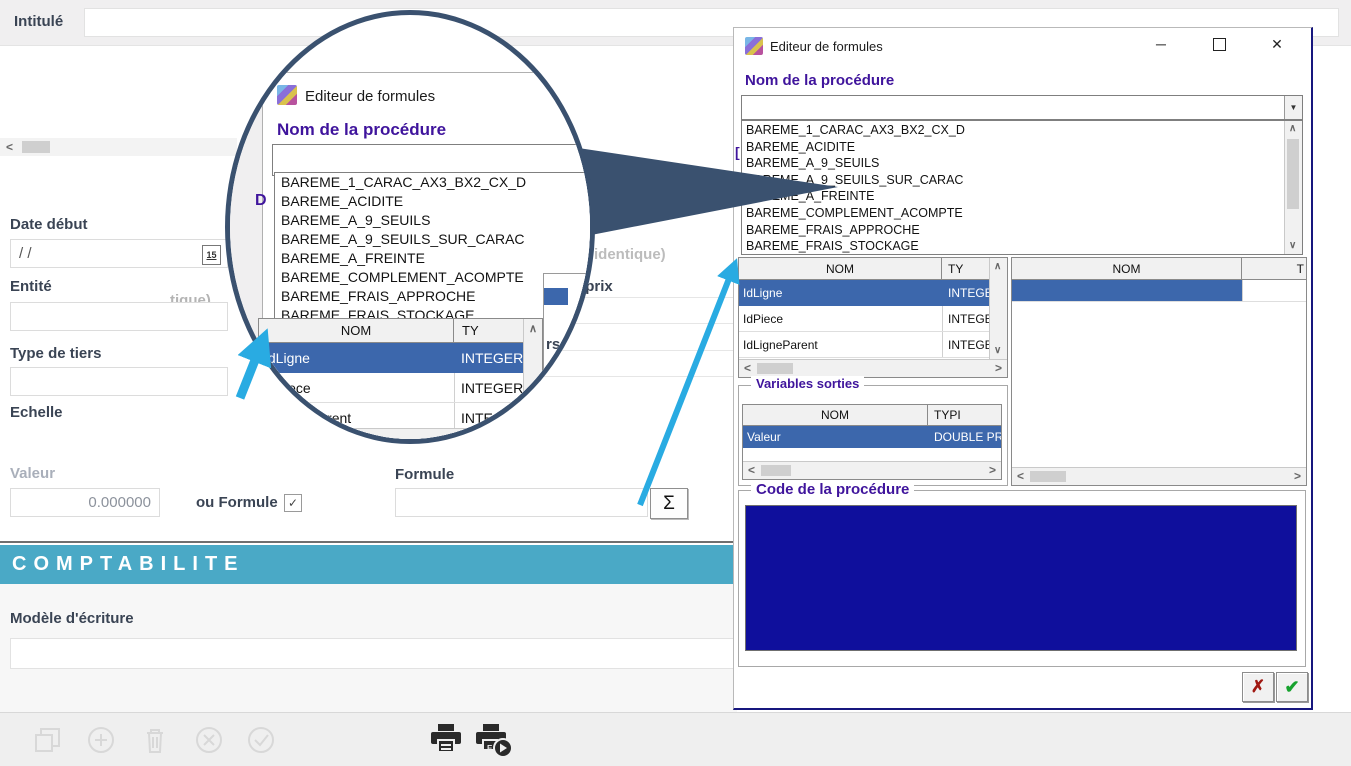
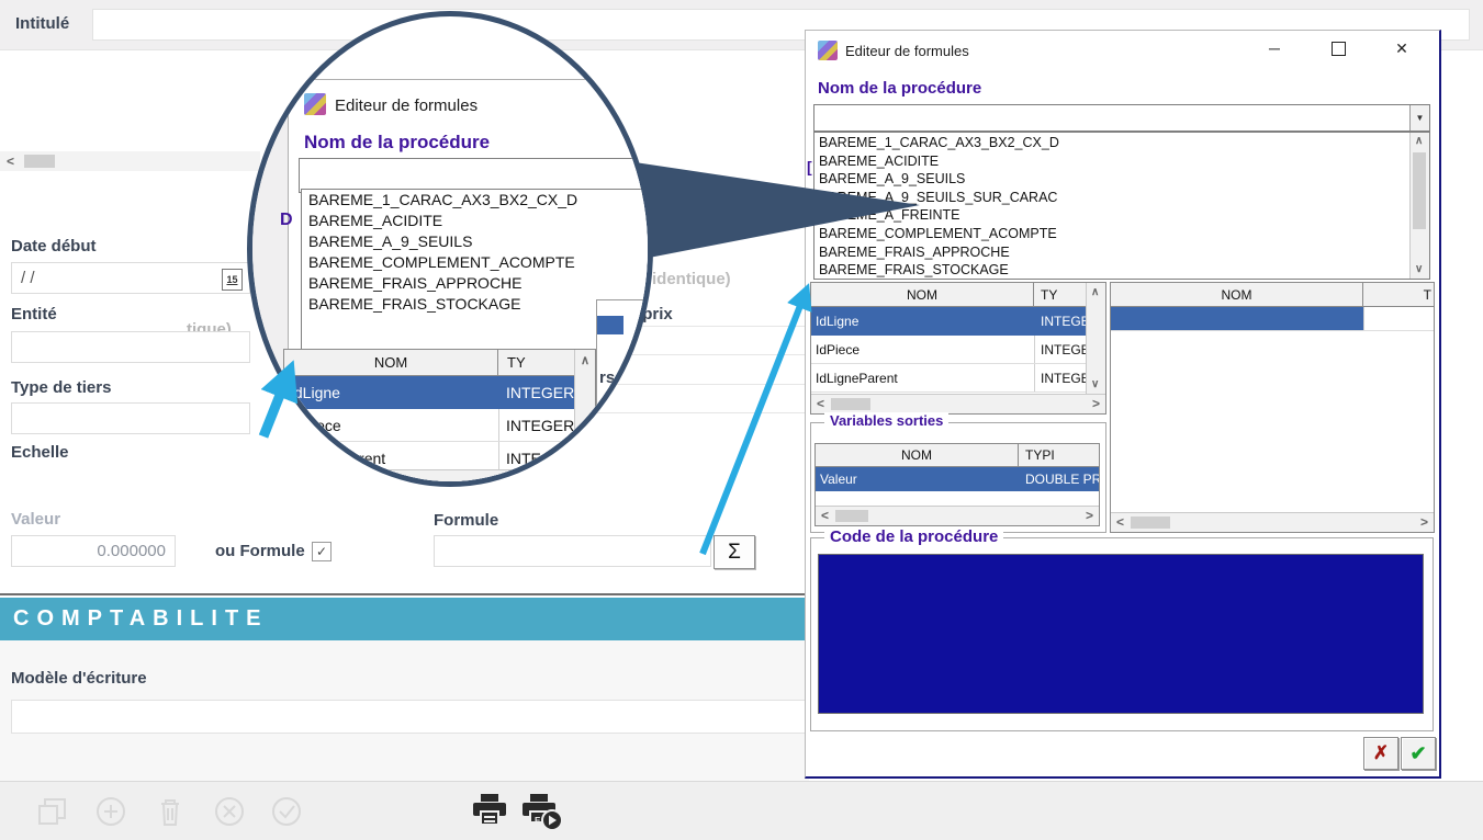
  Intitulé
  <
  Date début
  / /
  15
  Entité
  tique)
  Type de tiers
  Echelle
  Valeur
  0.000000
  ou Formule
  ✓
  Formule
  Σ
  identique)
  COMPTABILITE
  Modèle d'écriture
  E
  Editeur de formules
  ─
  ✕
  Nom de la procédure
  ▼
  [
  BAREME_1_CARAC_AX3_BX2_CX_D
  BAREME_ACIDITE
  BAREME_A_9_SEUILS
  E_A_9_SEUILS_SUR_CARAC
  BAREME_COMPLEMENT_ACOMPTE
  BAREME_FRAIS_APPROCHE
  BAREME_FRAIS_STOCKAGE
  ∧
  ∨
  NOM
  TY
  IdLigne
  INTEG
  IdPiece
  INTEG
  IdLigneParent
  INTEG
  ∧
  ∨
  <
  >
  NOM
  T
  <
  >
  Variables sorties
  NOM
  TYPI
  Valeur
  DOUBLE PR
  <
  >
  Code de la procédure
  ✗
  ✔
  Editeur de formules
  Nom de la procédure
  D
  BAREME_1_CARAC_AX3_BX2_CX_D
  BAREME_ACIDITE
  BAREME_A_9_SEUILS
- BAREME_A_9_SEUILS_SUR_CARAC
- BAREME_A_FREINTE
  BAREME_COMPLEMENT_ACOMPTE
  BAREME_FRAIS_APPROCHE
  BAREME_FRAIS_STOCKAGE
  NOM
  TY
  IdLigne
  INTEGER
  IdPiece
  INTEGER
  IdLigneParent
  INTEGER
  ∧
  rs
